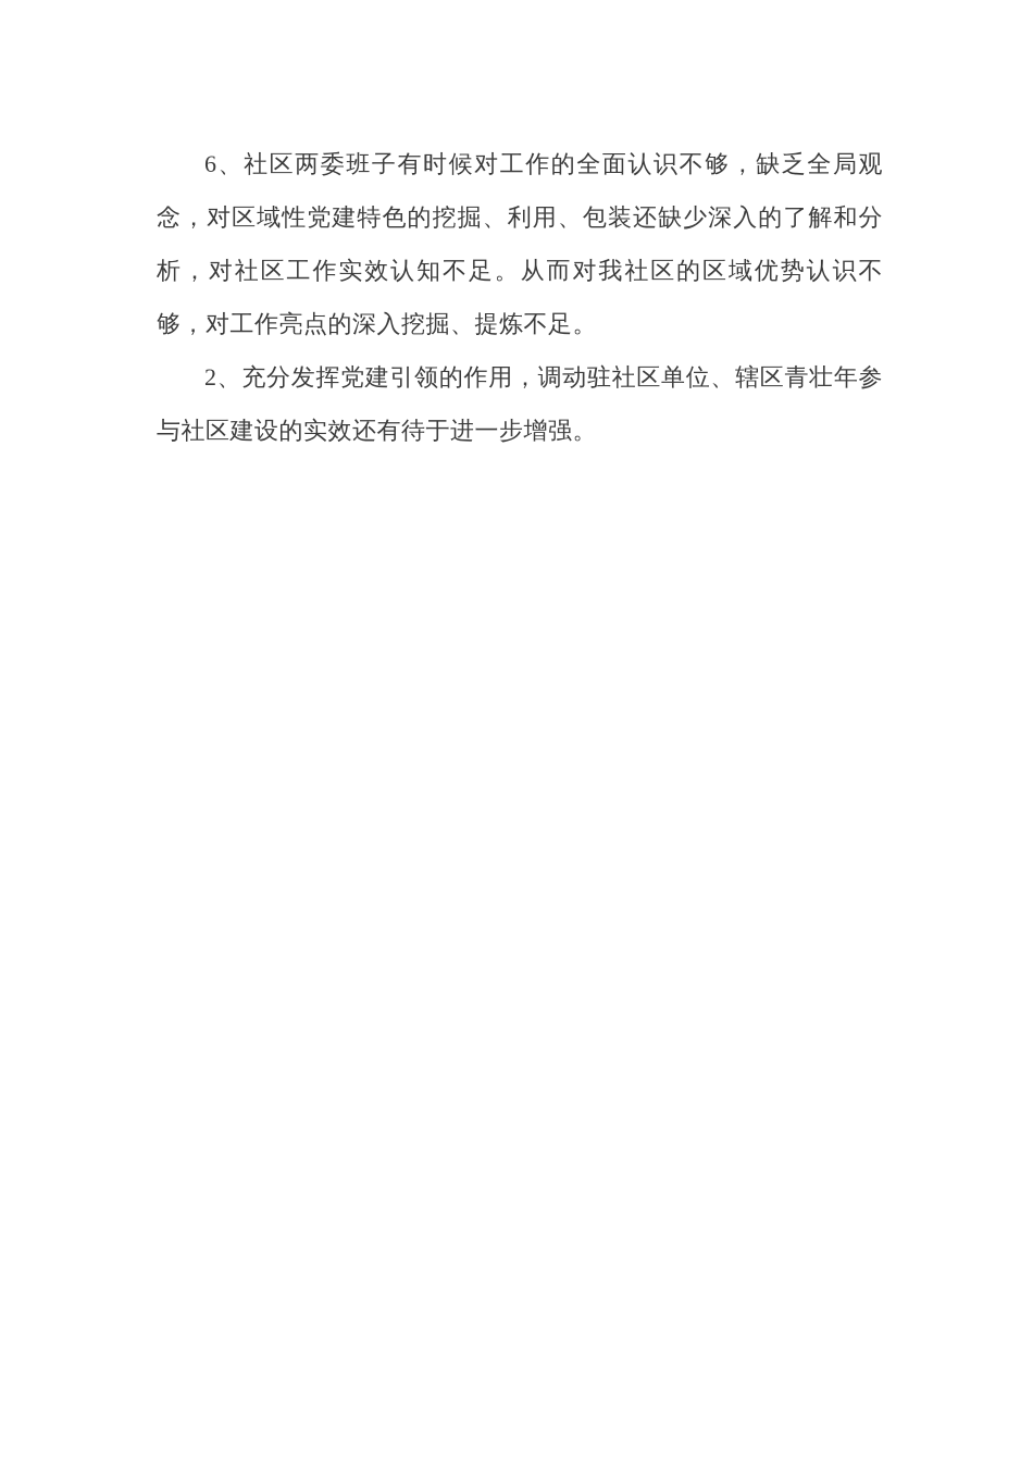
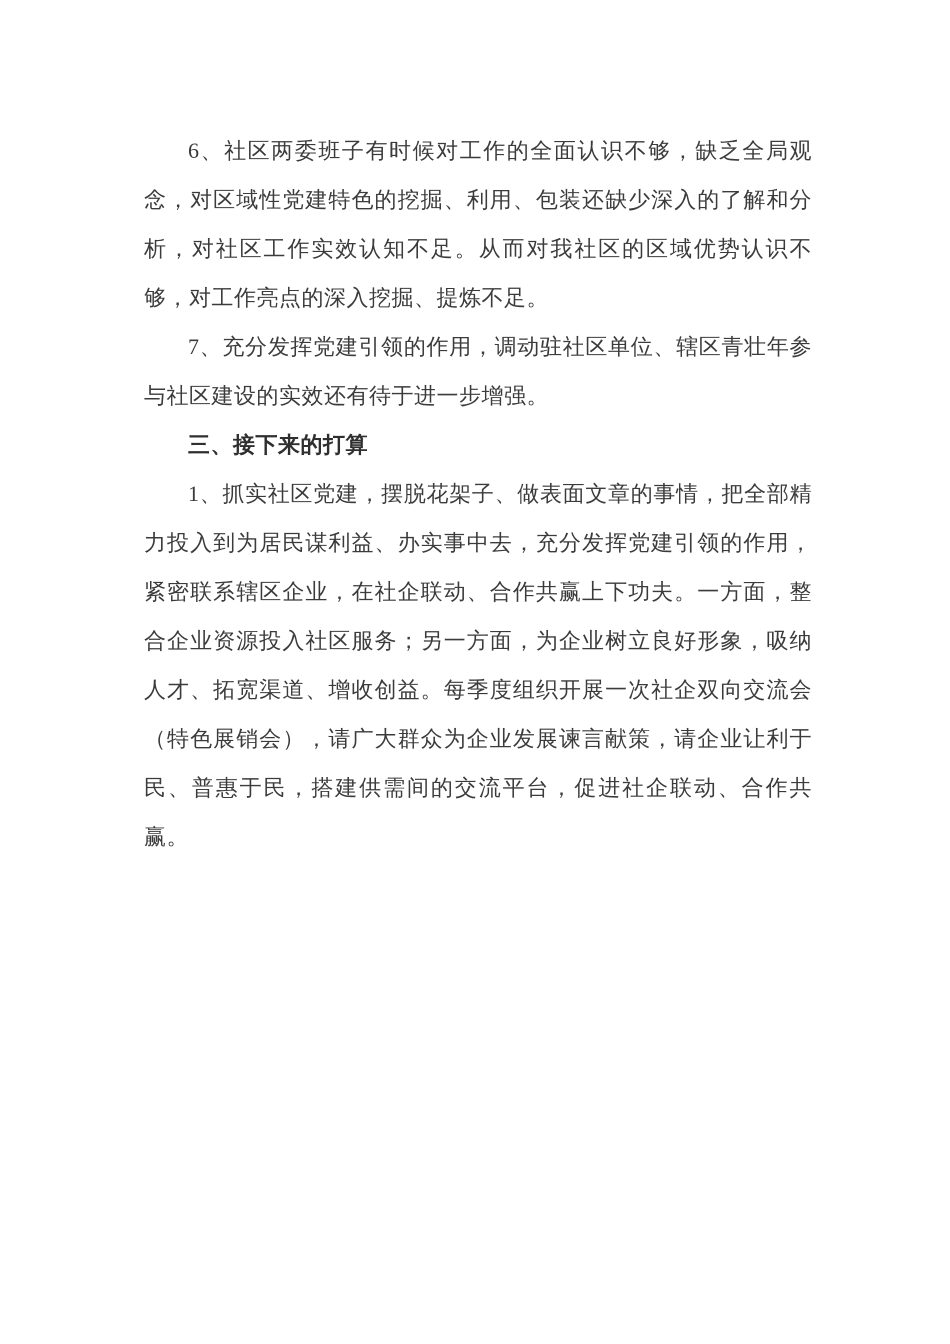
  6、社区两委班子有时候对工作的全面认识不够，缺乏全局观念，对区域性党建特色的挖掘、利用、包装还缺少深入的了解和分析，对社区工作实效认知不足。从而对我社区的区域优势认识不够，对工作亮点的深入挖掘、提炼不足。
- 2、充分发挥党建引领的作用，调动驻社区单位、辖区青壮年参与社区建设的实效还有待于进一步增强。
+ 7、充分发挥党建引领的作用，调动驻社区单位、辖区青壮年参与社区建设的实效还有待于进一步增强。
+ 三、接下来的打算
+ 1、抓实社区党建，摆脱花架子、做表面文章的事情，把全部精力投入到为居民谋利益、办实事中去，充分发挥党建引领的作用，紧密联系辖区企业，在社企联动、合作共赢上下功夫。一方面，整合企业资源投入社区服务；另一方面，为企业树立良好形象，吸纳人才、拓宽渠道、增收创益。每季度组织开展一次社企双向交流会（特色展销会），请广大群众为企业发展谏言献策，请企业让利于民、普惠于民，搭建供需间的交流平台，促进社企联动、合作共赢。
